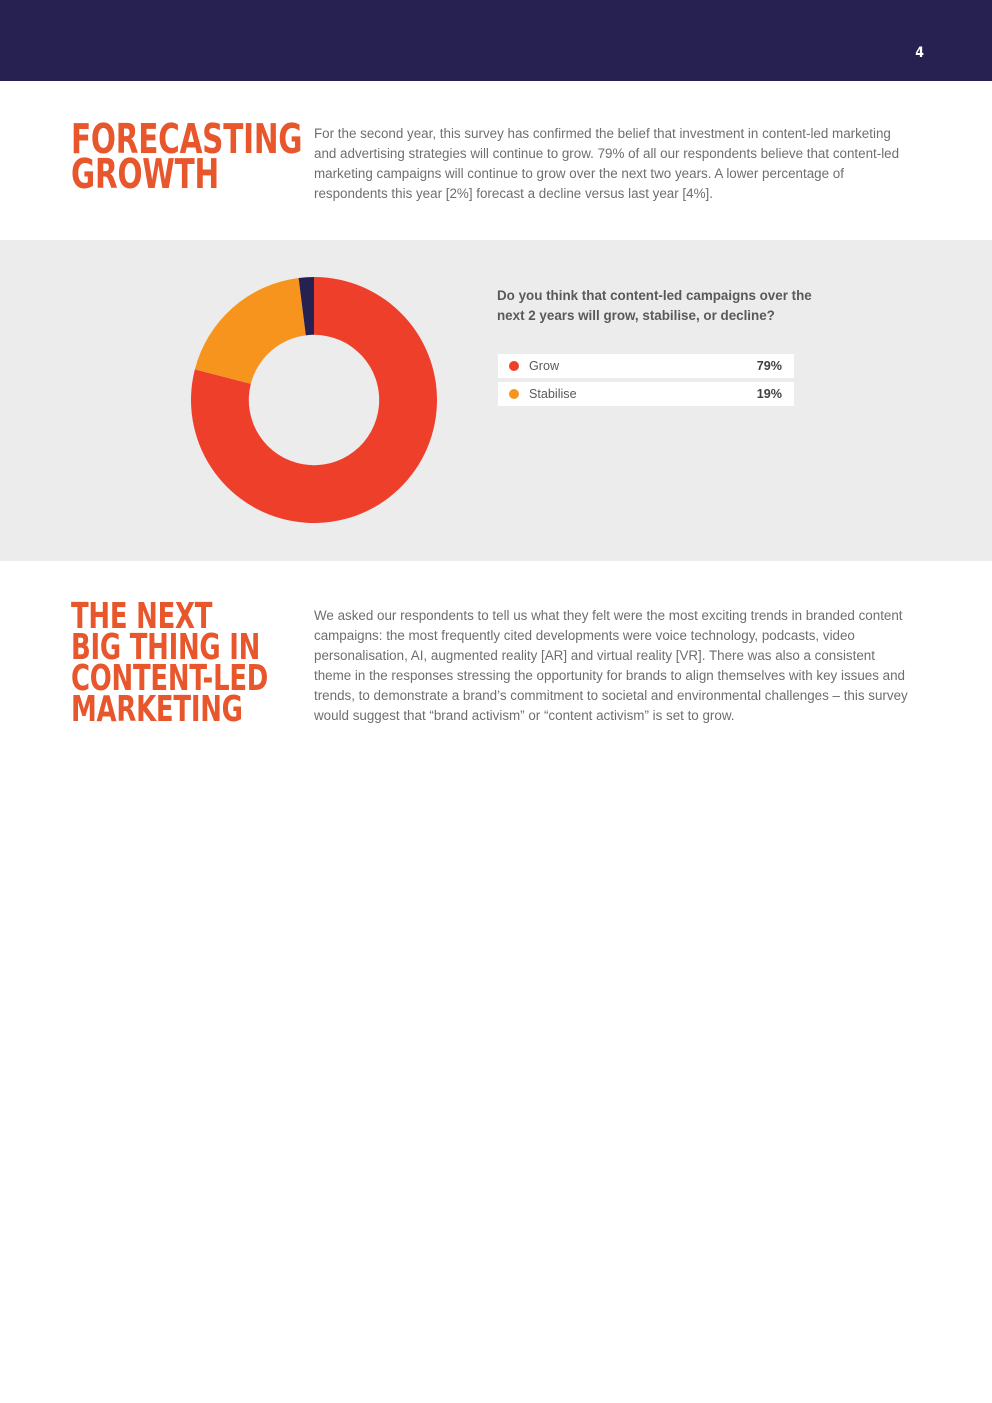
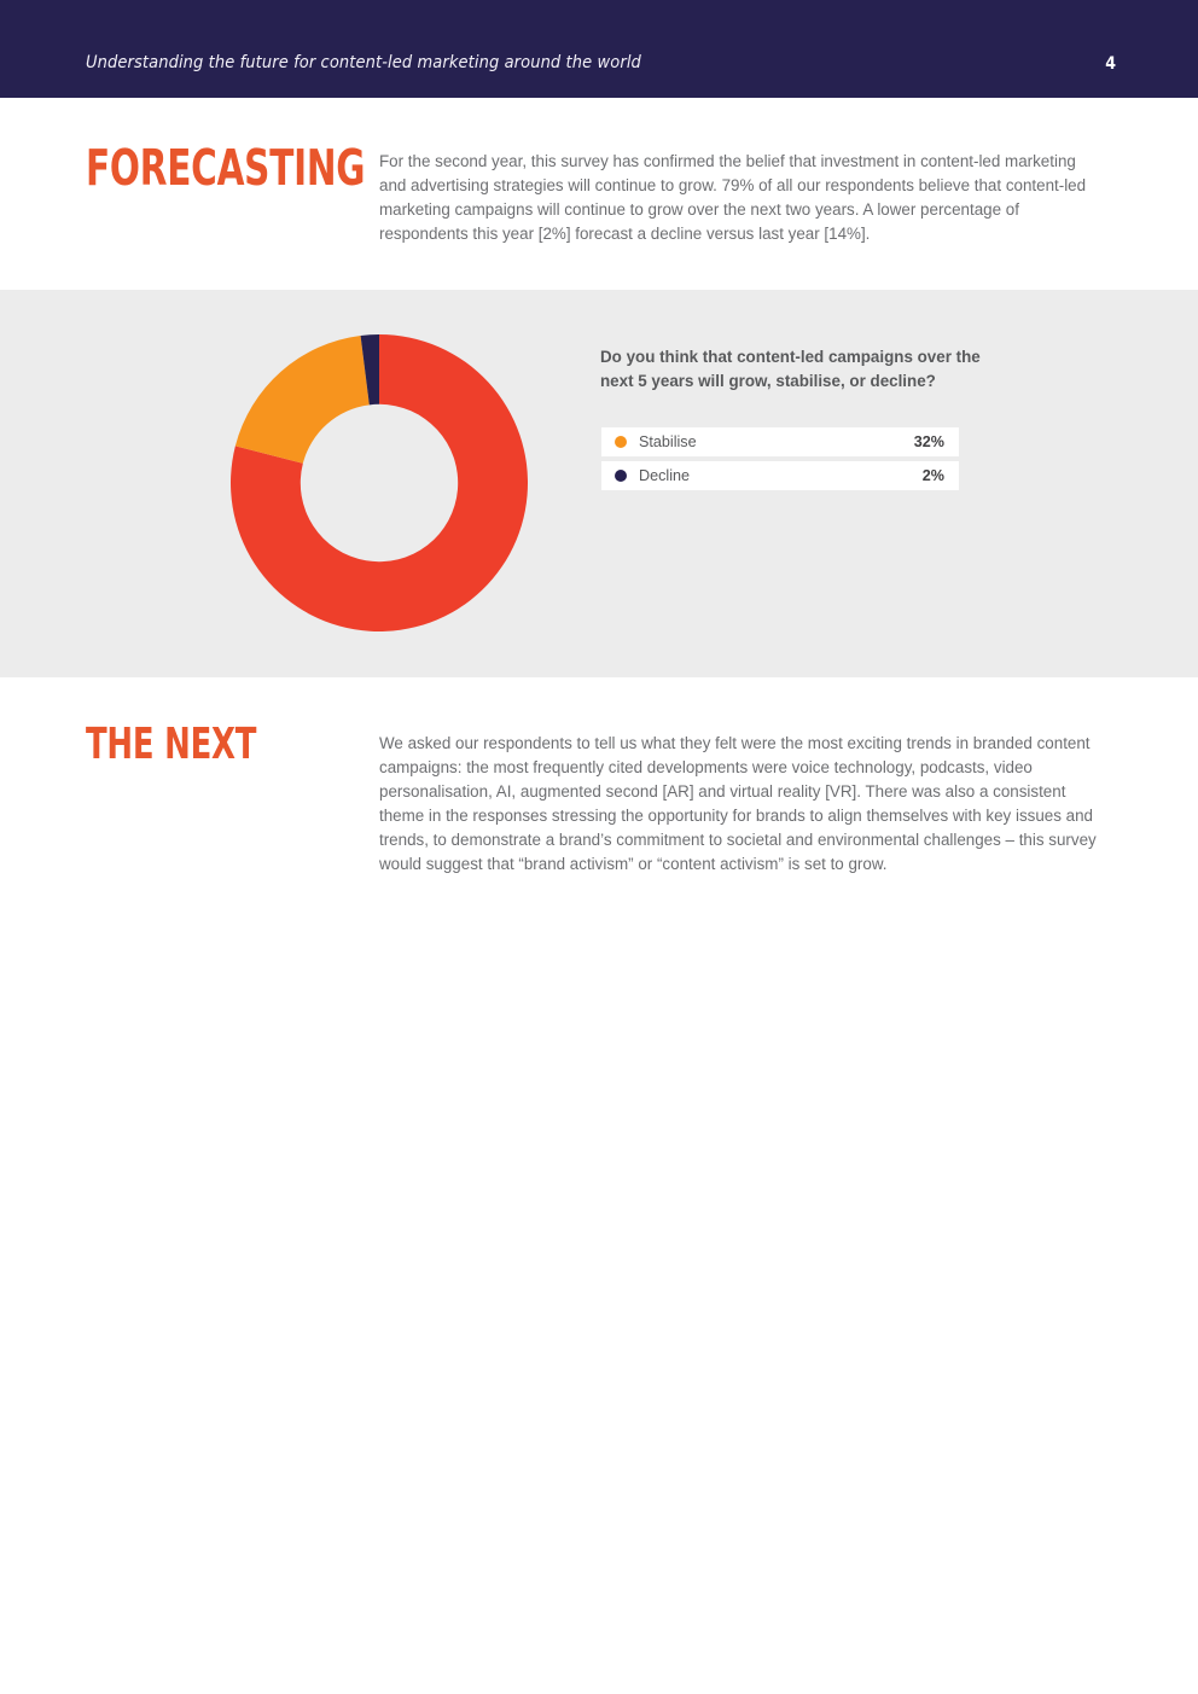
+ Understanding the future for content-led marketing around the world
  4
  FORECASTING
- GROWTH
- For the second year, this survey has confirmed the belief that investment in content-led marketing and advertising strategies will continue to grow. 79% of all our respondents believe that content-led marketing campaigns will continue to grow over the next two years. A lower percentage of respondents this year [2%] forecast a decline versus last year [4%].
+ For the second year, this survey has confirmed the belief that investment in content-led marketing and advertising strategies will continue to grow. 79% of all our respondents believe that content-led marketing campaigns will continue to grow over the next two years. A lower percentage of respondents this year [2%] forecast a decline versus last year [14%].
- Do you think that content-led campaigns over the next 2 years will grow, stabilise, or decline?
+ Do you think that content-led campaigns over the next 5 years will grow, stabilise, or decline?
- Grow
- 79%
  Stabilise
- 19%
+ 32%
+ Decline
+ 2%
  THE NEXT
- BIG THING IN
- CONTENT-LED
- MARKETING
- We asked our respondents to tell us what they felt were the most exciting trends in branded content campaigns: the most frequently cited developments were voice technology, podcasts, video personalisation, AI, augmented reality [AR] and virtual reality [VR]. There was also a consistent theme in the responses stressing the opportunity for brands to align themselves with key issues and trends, to demonstrate a brand’s commitment to societal and environmental challenges – this survey would suggest that “brand activism” or “content activism” is set to grow.
+ We asked our respondents to tell us what they felt were the most exciting trends in branded content campaigns: the most frequently cited developments were voice technology, podcasts, video personalisation, AI, augmented second [AR] and virtual reality [VR]. There was also a consistent theme in the responses stressing the opportunity for brands to align themselves with key issues and trends, to demonstrate a brand’s commitment to societal and environmental challenges – this survey would suggest that “brand activism” or “content activism” is set to grow.
